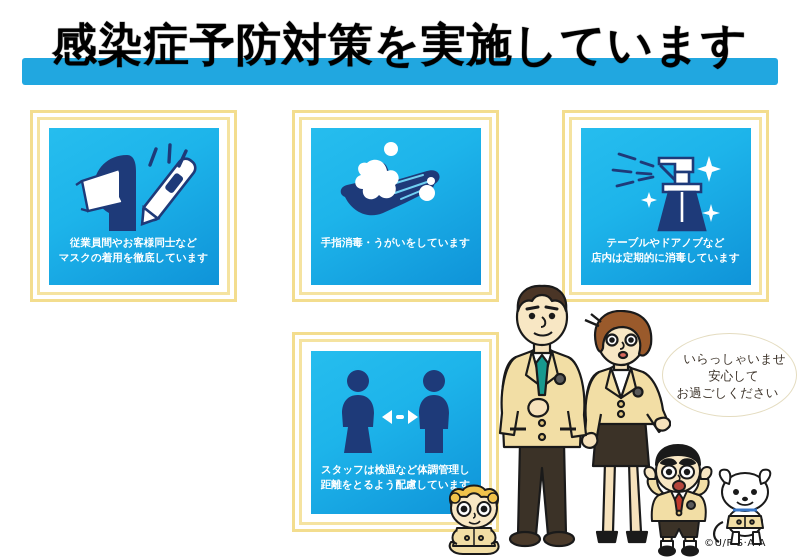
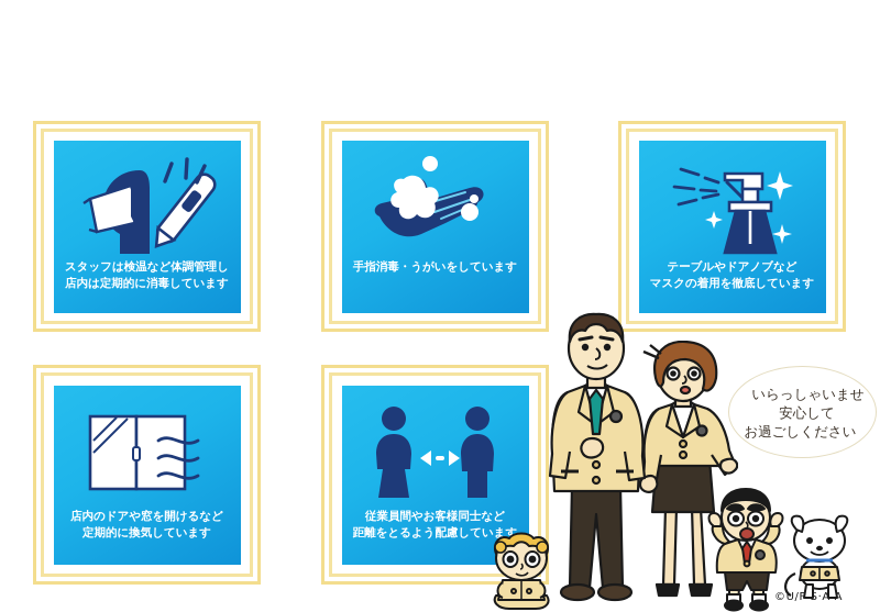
- 感染症予防対策を実施しています
- 従業員間やお客様同士など
+ スタッフは検温など体調管理し
- マスクの着用を徹底しています
+ 店内は定期的に消毒しています
  手指消毒・うがいをしています
  テーブルやドアノブなど
- 店内は定期的に消毒しています
+ マスクの着用を徹底しています
+ 店内のドアや窓を開けるなど
+ 定期的に換気しています
- スタッフは検温など体調管理し
+ 従業員間やお客様同士など
  距離をとるよう配慮しています
  いらっしゃいませ
  安心して
  お過ごしください
  ©U/FS·AA
